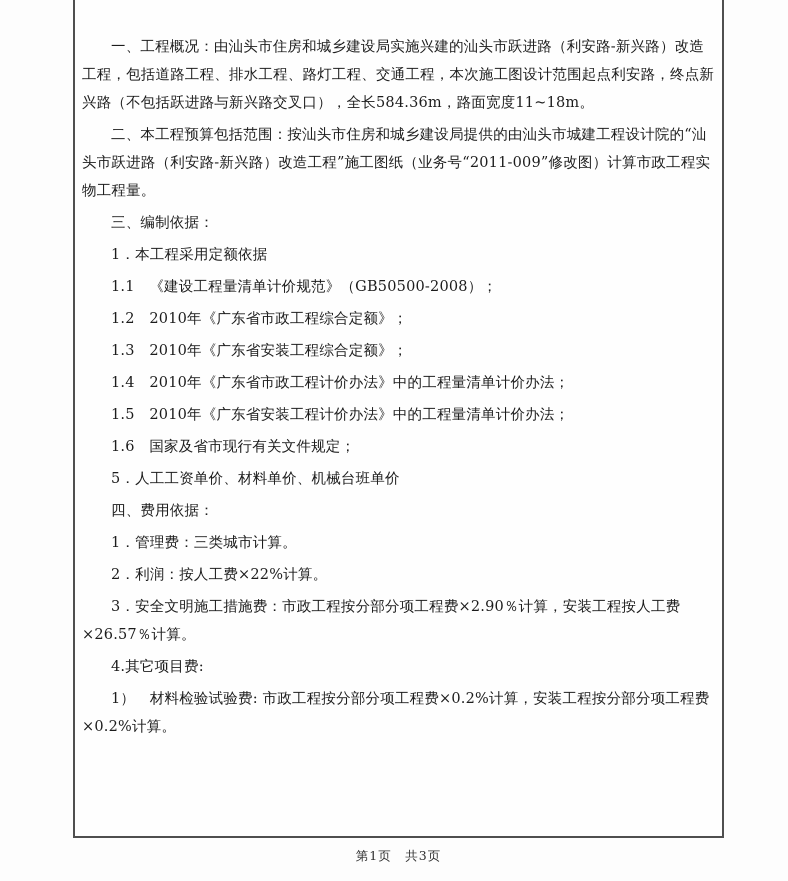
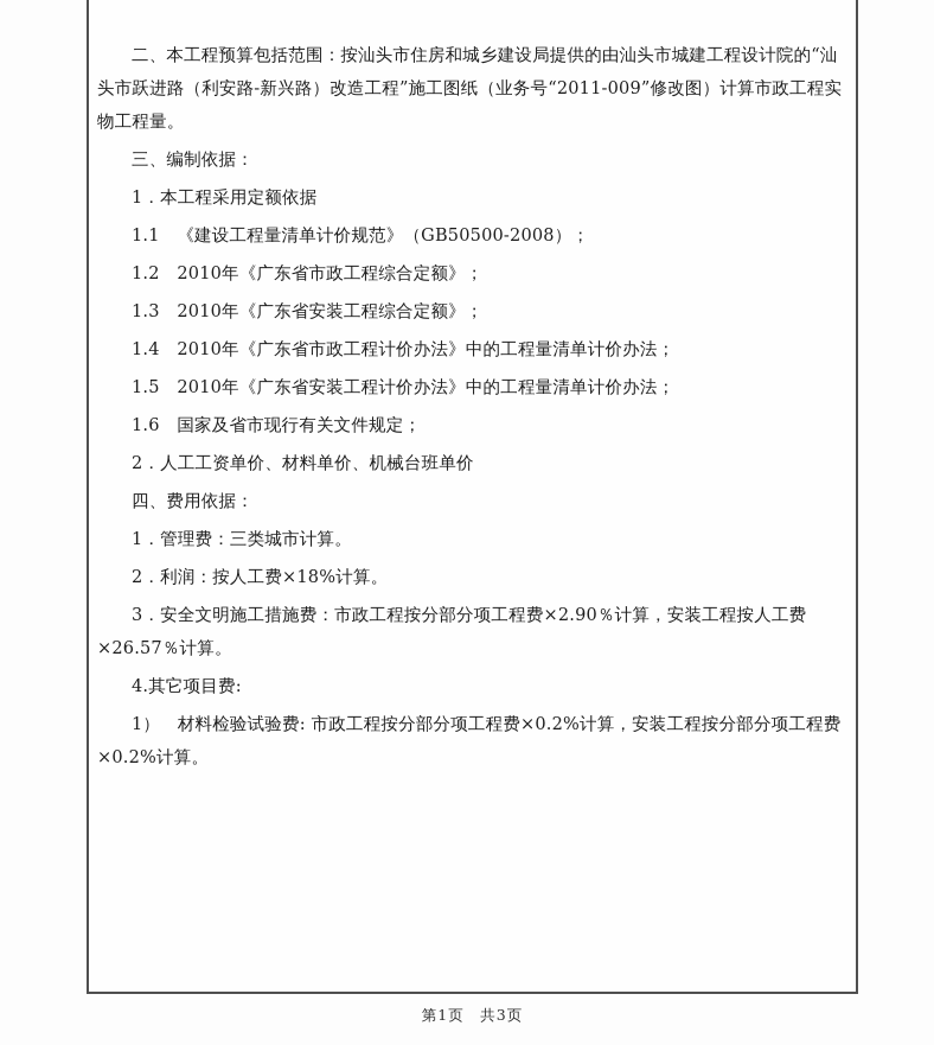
- 一、工程概况：由汕头市住房和城乡建设局实施兴建的汕头市跃进路（利安路-新兴路）改造工程，包括道路工程、排水工程、路灯工程、交通工程，本次施工图设计范围起点利安路，终点新兴路（不包括跃进路与新兴路交叉口），全长584.36m，路面宽度11~18m。
  二、本工程预算包括范围：按汕头市住房和城乡建设局提供的由汕头市城建工程设计院的“汕头市跃进路（利安路-新兴路）改造工程”施工图纸（业务号“2011-009”修改图）计算市政工程实物工程量。
  三、编制依据：
  1．本工程采用定额依据
  1.1 《建设工程量清单计价规范》（GB50500-2008）；
  1.2 2010年《广东省市政工程综合定额》；
  1.3 2010年《广东省安装工程综合定额》；
  1.4 2010年《广东省市政工程计价办法》中的工程量清单计价办法；
  1.5 2010年《广东省安装工程计价办法》中的工程量清单计价办法；
  1.6 国家及省市现行有关文件规定；
- 5．人工工资单价、材料单价、机械台班单价
+ 2．人工工资单价、材料单价、机械台班单价
  四、费用依据：
  1．管理费：三类城市计算。
- 2．利润：按人工费×22%计算。
+ 2．利润：按人工费×18%计算。
  3．安全文明施工措施费：市政工程按分部分项工程费×2.90％计算，安装工程按人工费×26.57％计算。
  4.其它项目费:
  1） 材料检验试验费: 市政工程按分部分项工程费×0.2%计算，安装工程按分部分项工程费×0.2%计算。
  第1页 共3页
